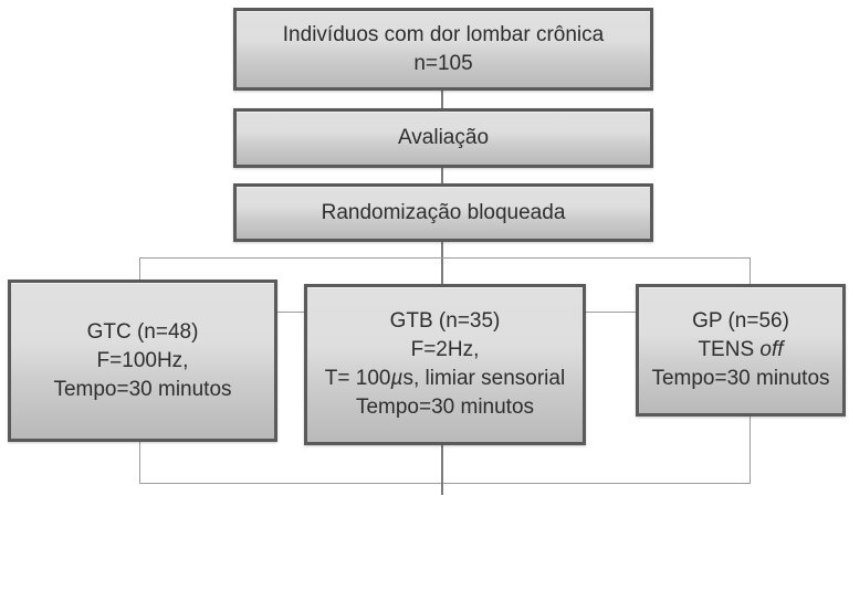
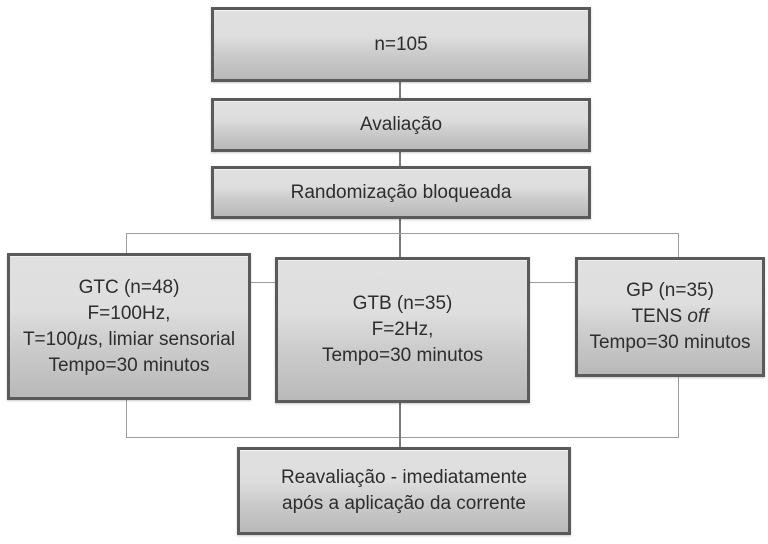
- Indivíduos com dor lombar crônica
  n=105
  Avaliação
  Randomização bloqueada
  GTC (n=48)
  F=100Hz,
+ T=100µs, limiar sensorial
  Tempo=30 minutos
  GTB (n=35)
  F=2Hz,
- T= 100µs, limiar sensorial
  Tempo=30 minutos
- GP (n=56)
+ GP (n=35)
  TENS off
  Tempo=30 minutos
+ Reavaliação - imediatamente
+ após a aplicação da corrente
